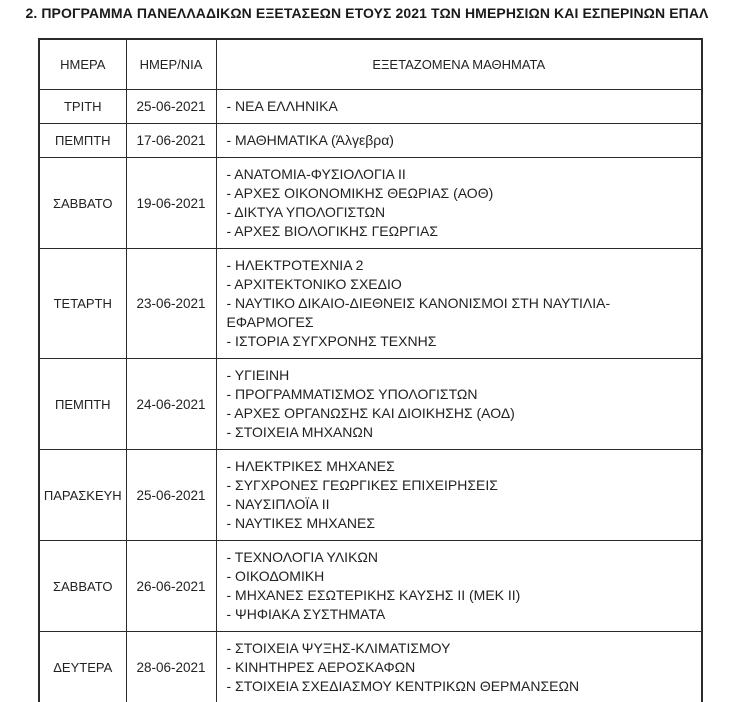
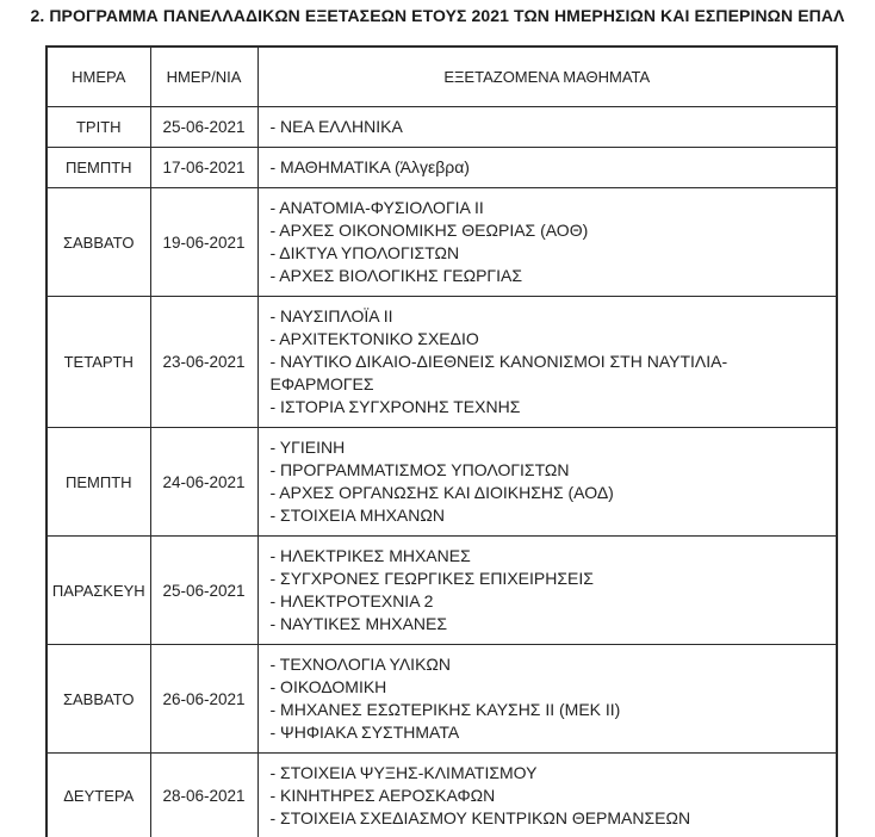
  2. ΠΡΟΓΡΑΜΜΑ ΠΑΝΕΛΛΑΔΙΚΩΝ ΕΞΕΤΑΣΕΩΝ ΕΤΟΥΣ 2021 ΤΩΝ ΗΜΕΡΗΣΙΩΝ ΚΑΙ ΕΣΠΕΡΙΝΩΝ ΕΠΑΛ
  ΗΜΕΡΑ	ΗΜΕΡ/ΝΙΑ	ΕΞΕΤΑΖΟΜΕΝΑ ΜΑΘΗΜΑΤΑ
  ΤΡΙΤΗ	25-06-2021	- ΝΕΑ ΕΛΛΗΝΙΚΑ
  ΠΕΜΠΤΗ	17-06-2021	- ΜΑΘΗΜΑΤΙΚΑ (Άλγεβρα)
  ΣΑΒΒΑΤΟ	19-06-2021	- ΑΝΑΤΟΜΙΑ-ΦΥΣΙΟΛΟΓΙΑ II- ΑΡΧΕΣ ΟΙΚΟΝΟΜΙΚΗΣ ΘΕΩΡΙΑΣ (ΑΟΘ)- ΔΙΚΤΥΑ ΥΠΟΛΟΓΙΣΤΩΝ- ΑΡΧΕΣ ΒΙΟΛΟΓΙΚΗΣ ΓΕΩΡΓΙΑΣ
- ΤΕΤΑΡΤΗ	23-06-2021	- ΗΛΕΚΤΡΟΤΕΧΝΙΑ 2- ΑΡΧΙΤΕΚΤΟΝΙΚΟ ΣΧΕΔΙΟ- ΝΑΥΤΙΚΟ ΔΙΚΑΙΟ-ΔΙΕΘΝΕΙΣ ΚΑΝΟΝΙΣΜΟΙ ΣΤΗ ΝΑΥΤΙΛΙΑ-ΕΦΑΡΜΟΓΕΣ- ΙΣΤΟΡΙΑ ΣΥΓΧΡΟΝΗΣ ΤΕΧΝΗΣ
+ ΤΕΤΑΡΤΗ	23-06-2021	- ΝΑΥΣΙΠΛΟΪΑ II- ΑΡΧΙΤΕΚΤΟΝΙΚΟ ΣΧΕΔΙΟ- ΝΑΥΤΙΚΟ ΔΙΚΑΙΟ-ΔΙΕΘΝΕΙΣ ΚΑΝΟΝΙΣΜΟΙ ΣΤΗ ΝΑΥΤΙΛΙΑ-ΕΦΑΡΜΟΓΕΣ- ΙΣΤΟΡΙΑ ΣΥΓΧΡΟΝΗΣ ΤΕΧΝΗΣ
  ΠΕΜΠΤΗ	24-06-2021	- ΥΓΙΕΙΝΗ- ΠΡΟΓΡΑΜΜΑΤΙΣΜΟΣ ΥΠΟΛΟΓΙΣΤΩΝ- ΑΡΧΕΣ ΟΡΓΑΝΩΣΗΣ ΚΑΙ ΔΙΟΙΚΗΣΗΣ (ΑΟΔ)- ΣΤΟΙΧΕΙΑ ΜΗΧΑΝΩΝ
- ΠΑΡΑΣΚΕΥΗ	25-06-2021	- ΗΛΕΚΤΡΙΚΕΣ ΜΗΧΑΝΕΣ- ΣΥΓΧΡΟΝΕΣ ΓΕΩΡΓΙΚΕΣ ΕΠΙΧΕΙΡΗΣΕΙΣ- ΝΑΥΣΙΠΛΟΪΑ II- ΝΑΥΤΙΚΕΣ ΜΗΧΑΝΕΣ
+ ΠΑΡΑΣΚΕΥΗ	25-06-2021	- ΗΛΕΚΤΡΙΚΕΣ ΜΗΧΑΝΕΣ- ΣΥΓΧΡΟΝΕΣ ΓΕΩΡΓΙΚΕΣ ΕΠΙΧΕΙΡΗΣΕΙΣ- ΗΛΕΚΤΡΟΤΕΧΝΙΑ 2- ΝΑΥΤΙΚΕΣ ΜΗΧΑΝΕΣ
  ΣΑΒΒΑΤΟ	26-06-2021	- ΤΕΧΝΟΛΟΓΙΑ ΥΛΙΚΩΝ- ΟΙΚΟΔΟΜΙΚΗ- ΜΗΧΑΝΕΣ ΕΣΩΤΕΡΙΚΗΣ ΚΑΥΣΗΣ II (ΜΕΚ II)- ΨΗΦΙΑΚΑ ΣΥΣΤΗΜΑΤΑ
  ΔΕΥΤΕΡΑ	28-06-2021	- ΣΤΟΙΧΕΙΑ ΨΥΞΗΣ-ΚΛΙΜΑΤΙΣΜΟΥ- ΚΙΝΗΤΗΡΕΣ ΑΕΡΟΣΚΑΦΩΝ- ΣΤΟΙΧΕΙΑ ΣΧΕΔΙΑΣΜΟΥ ΚΕΝΤΡΙΚΩΝ ΘΕΡΜΑΝΣΕΩΝ
